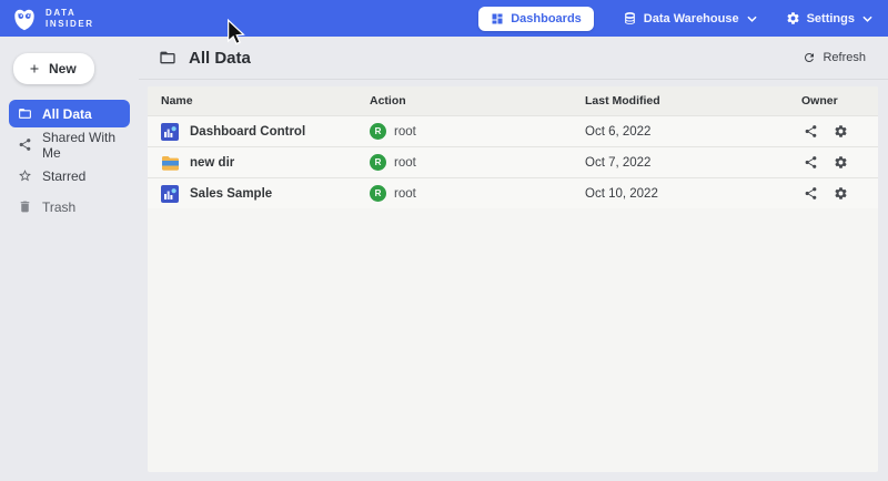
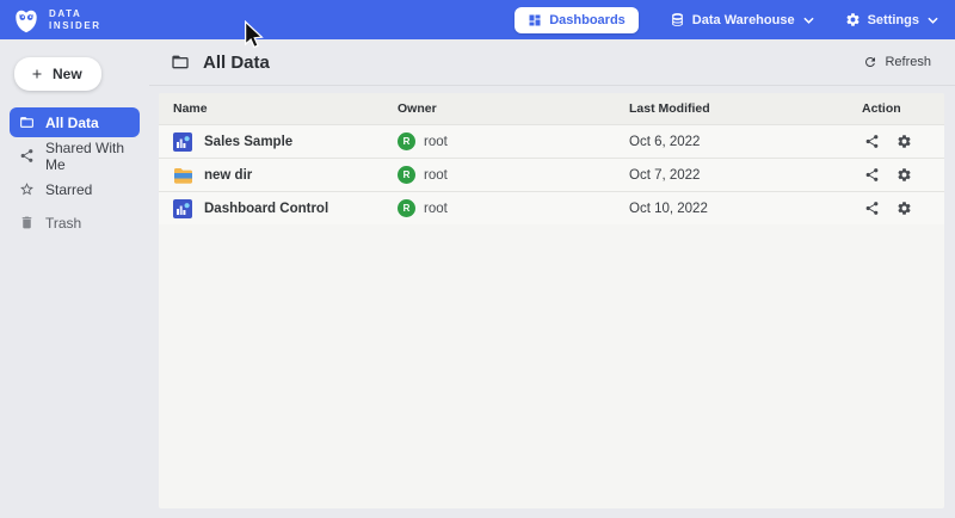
  DATA
  INSIDER
  Dashboards
  Data Warehouse
  Settings
  New
  All Data
  Shared With Me
  Starred
  Trash
  All Data
  Refresh
  Name
- Action
+ Owner
  Last Modified
- Owner
+ Action
- Dashboard Control
+ Sales Sample
  R
  root
  Oct 6, 2022
  new dir
  R
  root
  Oct 7, 2022
- Sales Sample
+ Dashboard Control
  R
  root
  Oct 10, 2022
